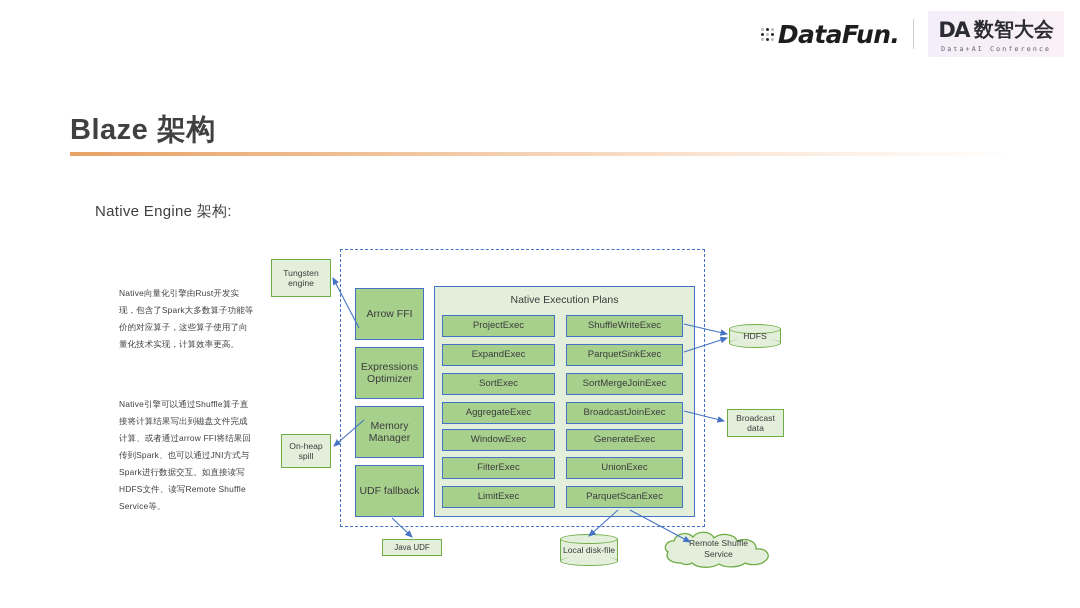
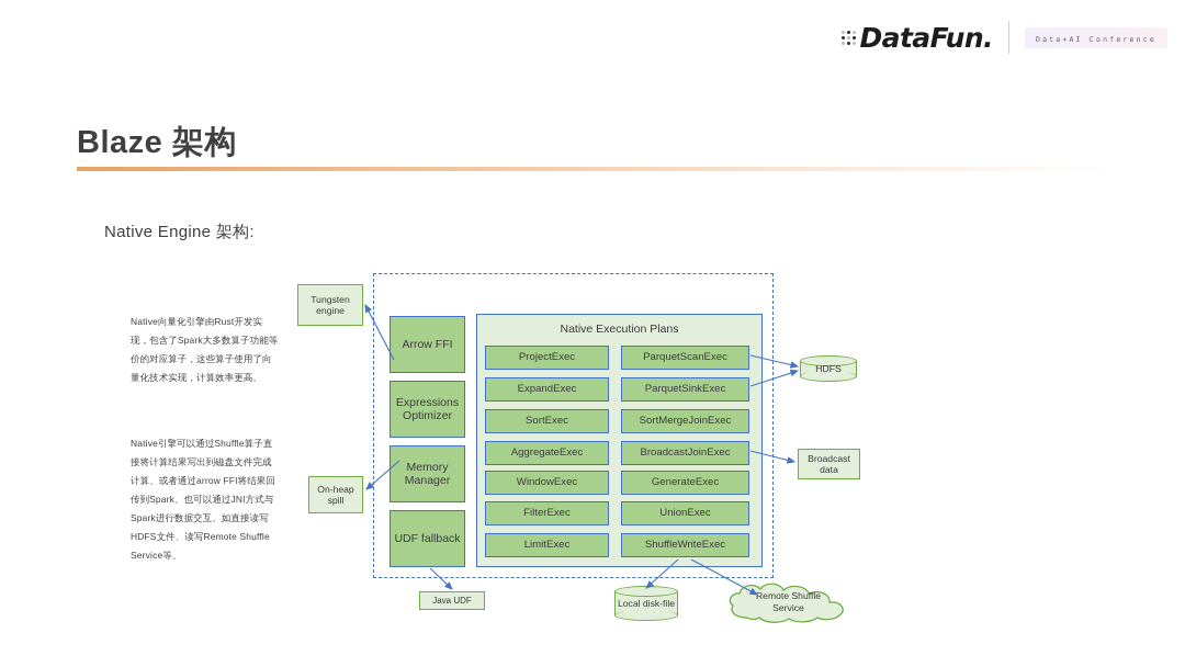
  DataFun.
- DA
- 数智大会
  Data+AI Conference
  Blaze 架构
  Native Engine 架构:
  Native向量化引擎由Rust开发实现，包含了Spark大多数算子功能等价的对应算子，这些算子使用了向量化技术实现，计算效率更高。
  Native引擎可以通过Shuffle算子直接将计算结果写出到磁盘文件完成计算、或者通过arrow FFI将结果回传到Spark、也可以通过JNI方式与Spark进行数据交互。如直接读写HDFS文件、读写Remote Shuffle Service等。
  Tungsten engine
  On-heap spill
  Arrow FFI
  Expressions Optimizer
  Memory Manager
  UDF fallback
  Native Execution Plans
  ProjectExec
  ExpandExec
  SortExec
  AggregateExec
  WindowExec
  FilterExec
  LimitExec
- ShuffleWriteExec
+ ParquetScanExec
  ParquetSinkExec
  SortMergeJoinExec
  BroadcastJoinExec
  GenerateExec
  UnionExec
- ParquetScanExec
+ ShuffleWriteExec
  HDFS
  Broadcast data
  Java UDF
  Local disk-file
  Remote Shuffle Service
